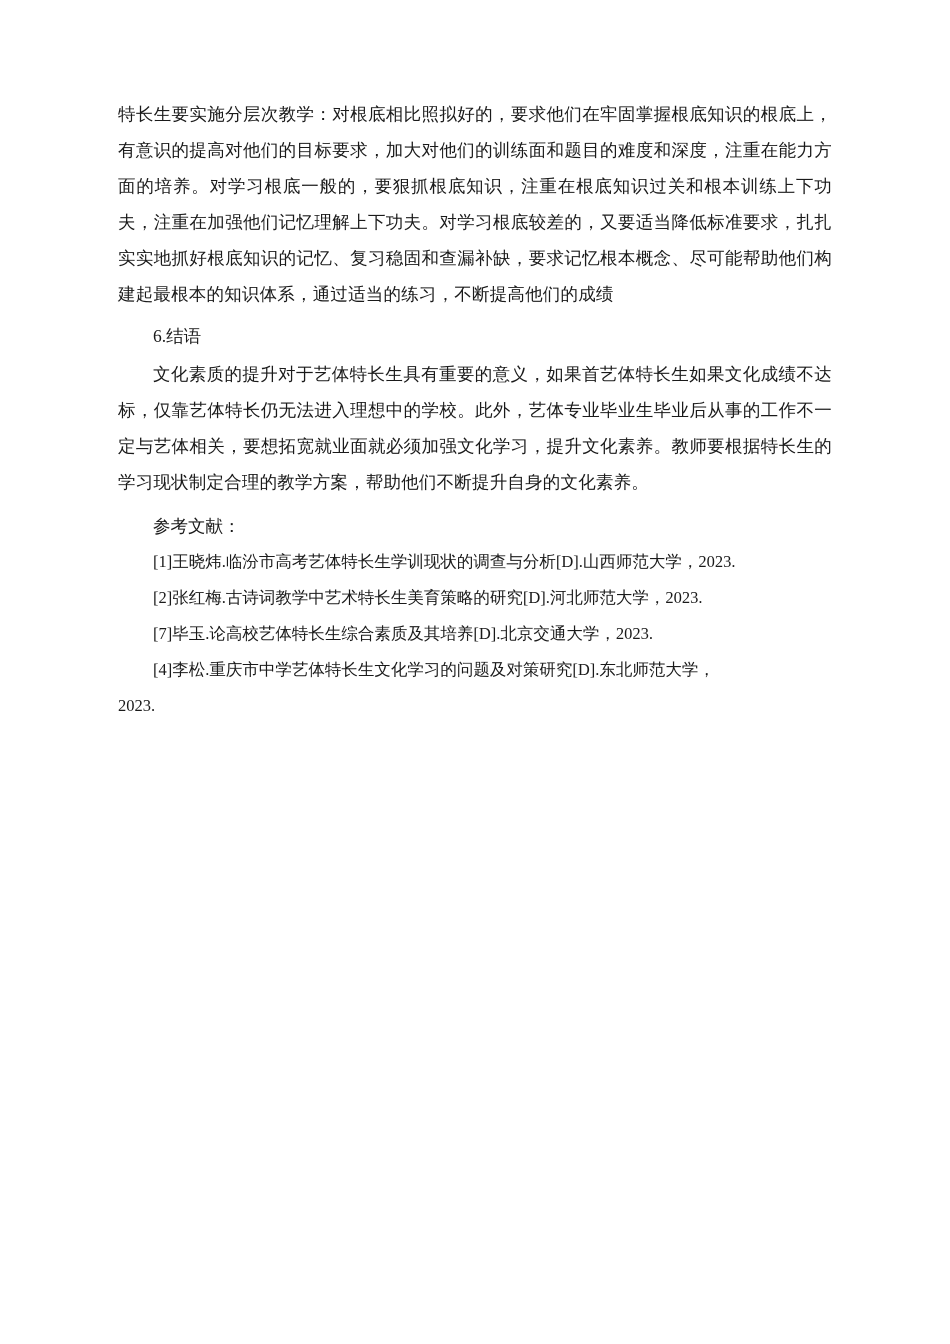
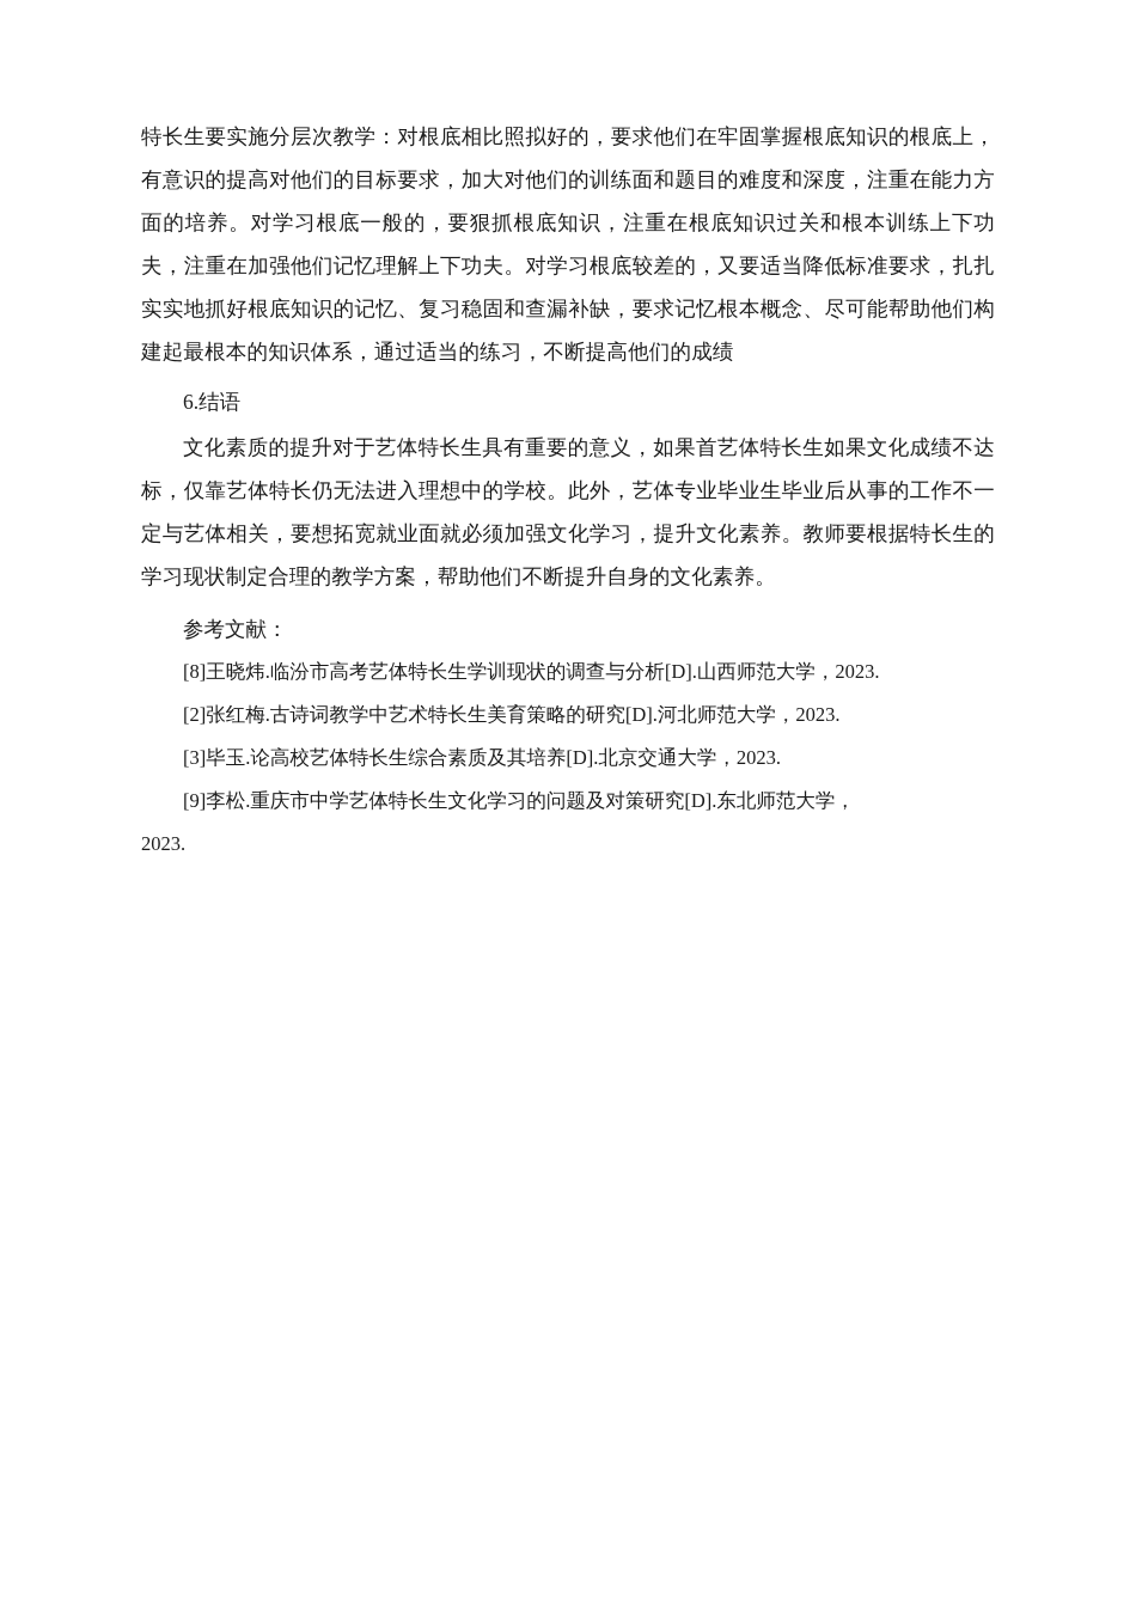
  特长生要实施分层次教学：对根底相比照拟好的，要求他们在牢固掌握根底知识的根底上，有意识的提高对他们的目标要求，加大对他们的训练面和题目的难度和深度，注重在能力方面的培养。对学习根底一般的，要狠抓根底知识，注重在根底知识过关和根本训练上下功夫，注重在加强他们记忆理解上下功夫。对学习根底较差的，又要适当降低标准要求，扎扎实实地抓好根底知识的记忆、复习稳固和查漏补缺，要求记忆根本概念、尽可能帮助他们构建起最根本的知识体系，通过适当的练习，不断提高他们的成绩
  6.结语
  文化素质的提升对于艺体特长生具有重要的意义，如果首艺体特长生如果文化成绩不达标，仅靠艺体特长仍无法进入理想中的学校。此外，艺体专业毕业生毕业后从事的工作不一定与艺体相关，要想拓宽就业面就必须加强文化学习，提升文化素养。教师要根据特长生的学习现状制定合理的教学方案，帮助他们不断提升自身的文化素养。
  参考文献：
- [1]王晓炜.临汾市高考艺体特长生学训现状的调查与分析[D].山西师范大学，2023.
+ [8]王晓炜.临汾市高考艺体特长生学训现状的调查与分析[D].山西师范大学，2023.
  [2]张红梅.古诗词教学中艺术特长生美育策略的研究[D].河北师范大学，2023.
- [7]毕玉.论高校艺体特长生综合素质及其培养[D].北京交通大学，2023.
+ [3]毕玉.论高校艺体特长生综合素质及其培养[D].北京交通大学，2023.
- [4]李松.重庆市中学艺体特长生文化学习的问题及对策研究[D].东北师范大学，
+ [9]李松.重庆市中学艺体特长生文化学习的问题及对策研究[D].东北师范大学，
  2023.
